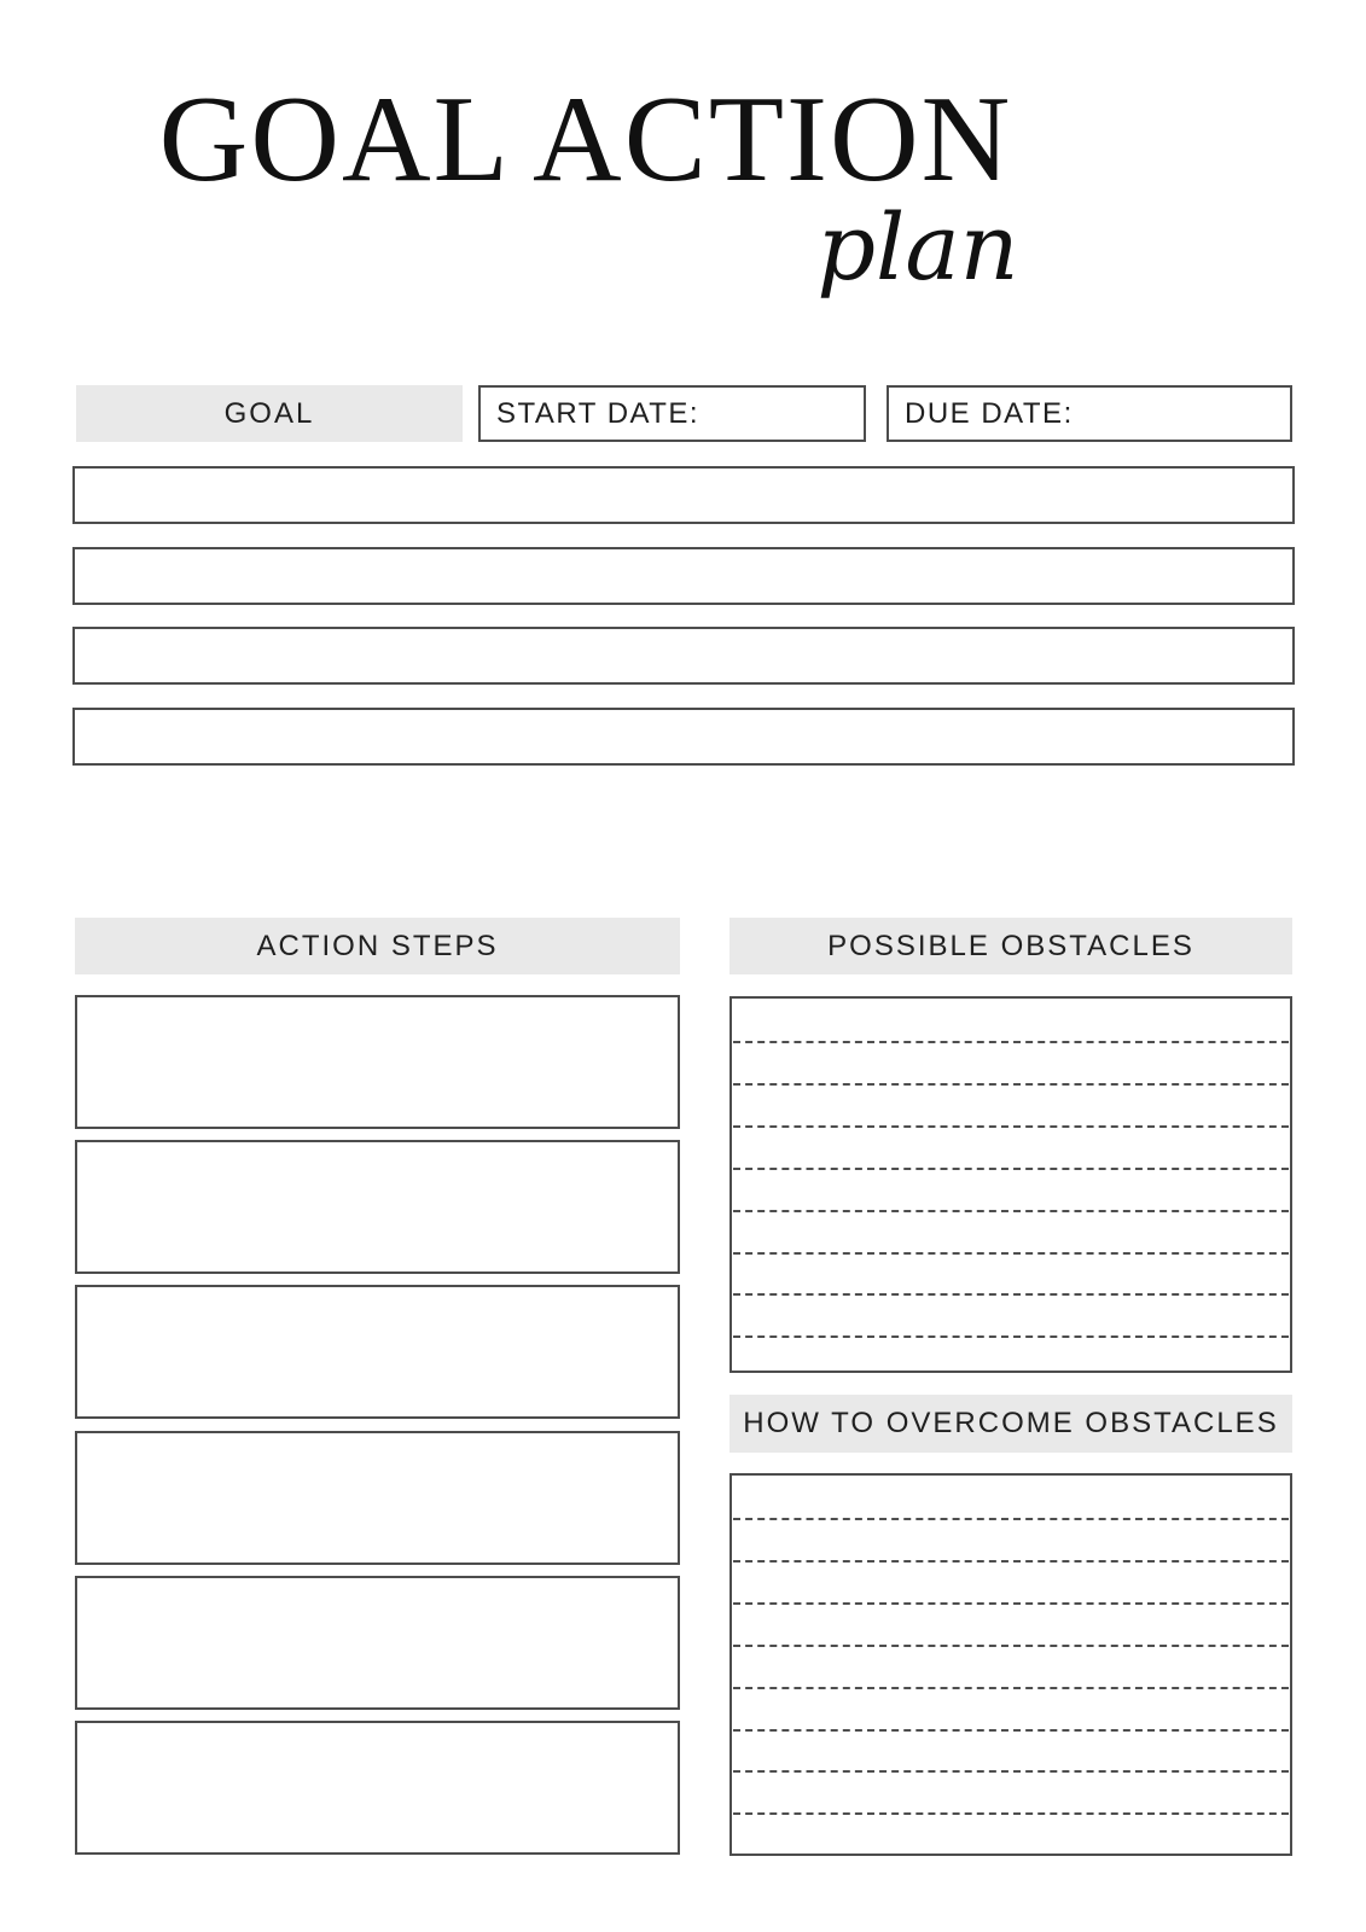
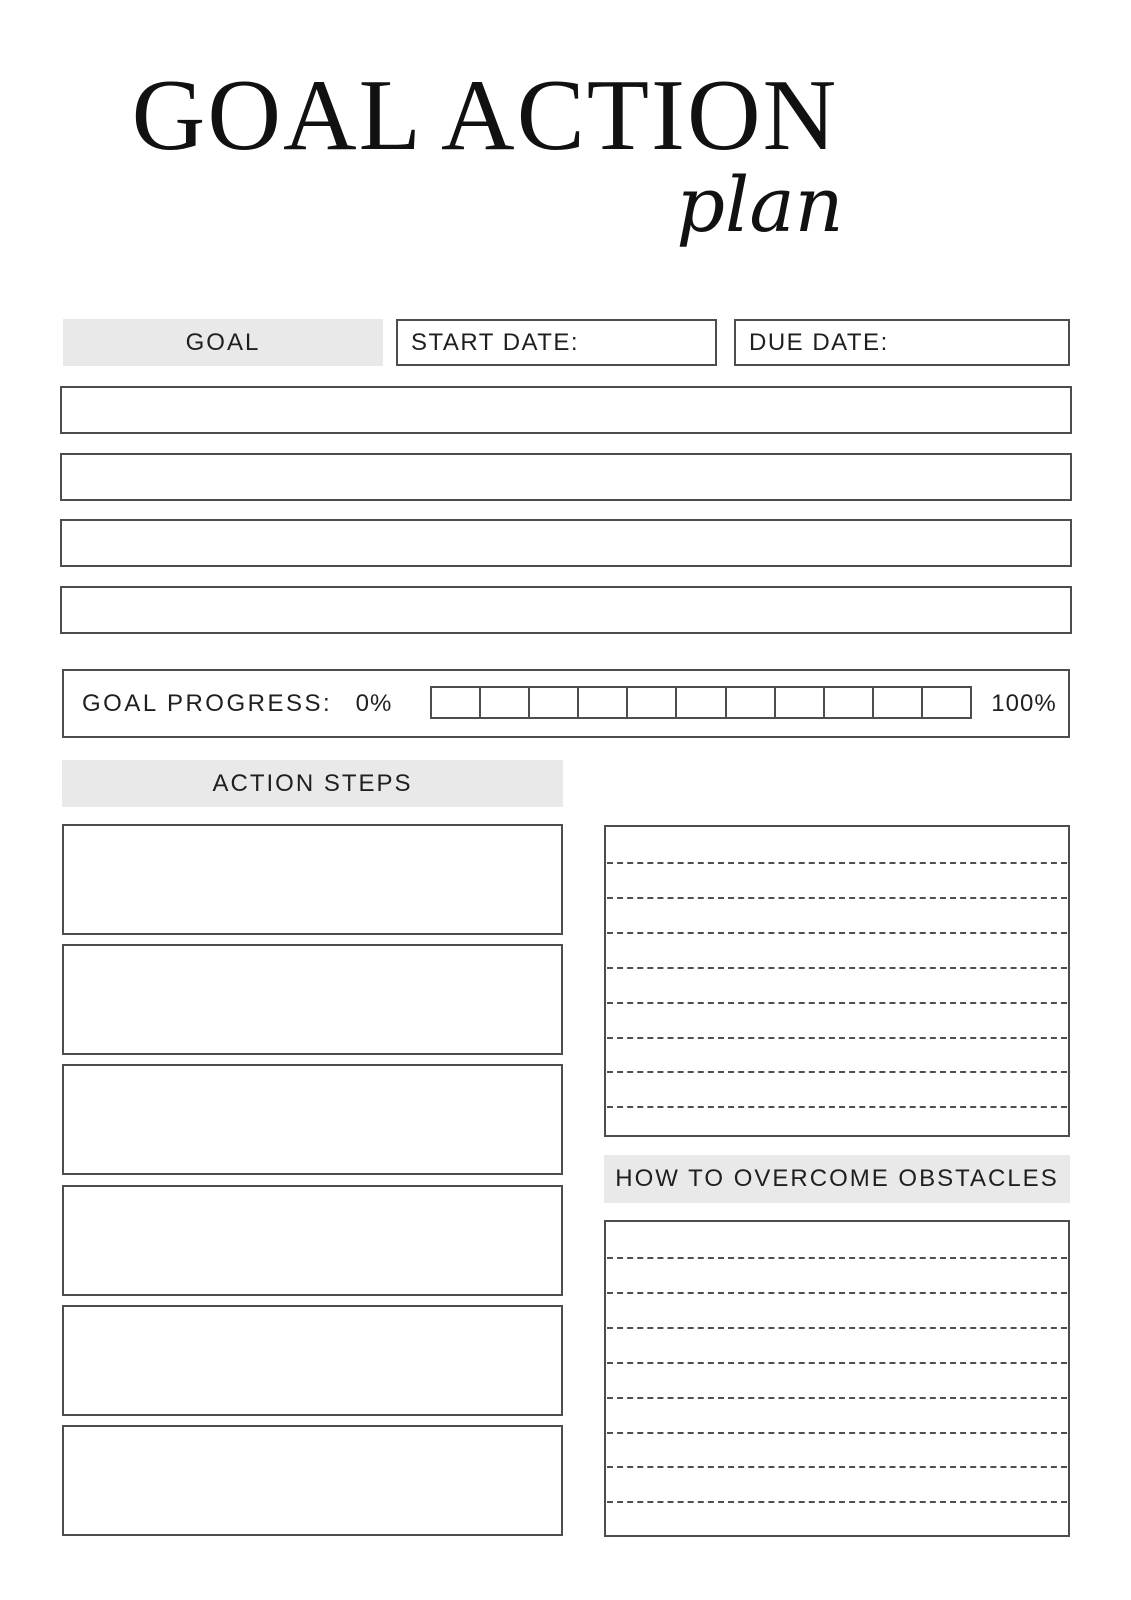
  GOAL ACTION
  plan
  GOAL
  START DATE:
  DUE DATE:
+ GOAL PROGRESS:
+ 0%
+ 100%
  ACTION STEPS
- POSSIBLE OBSTACLES
  HOW TO OVERCOME OBSTACLES
